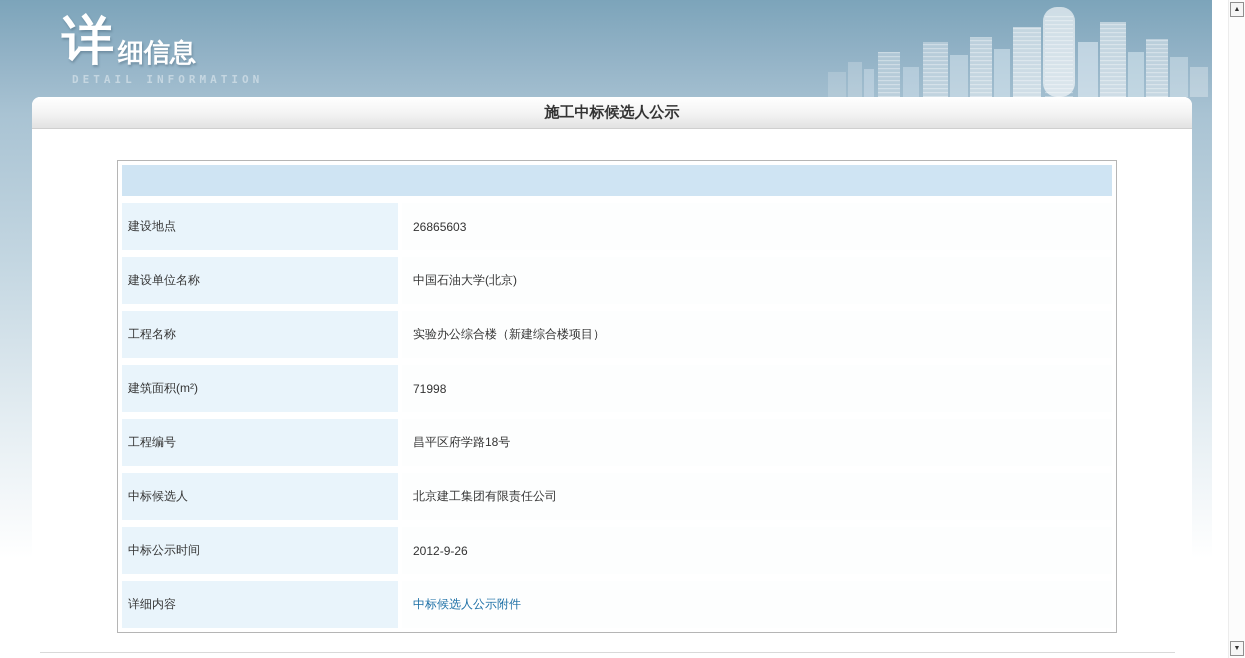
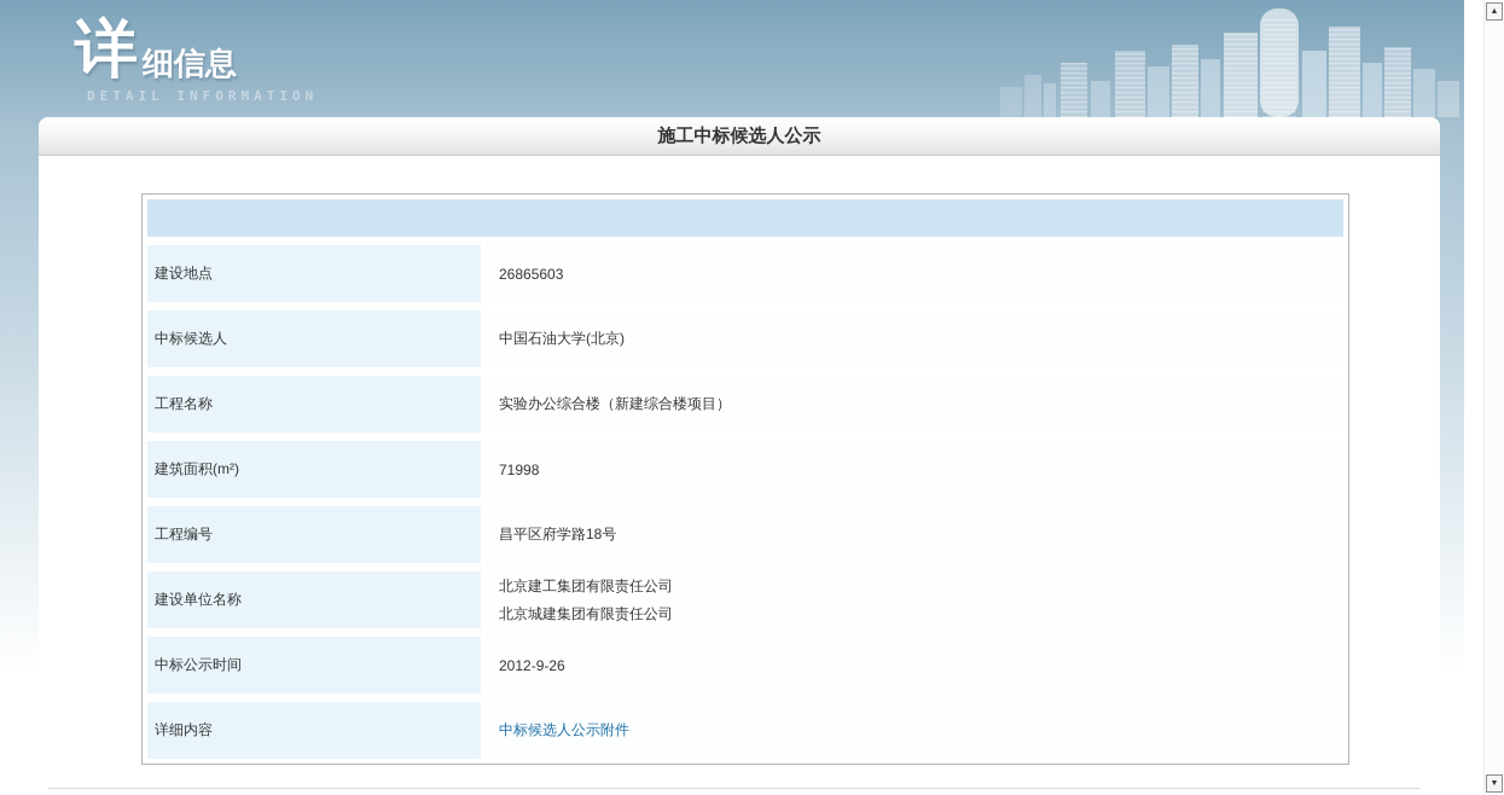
  详
  细信息
  DETAIL INFORMATION
  施工中标候选人公示
  建设地点
  26865603
- 建设单位名称
+ 中标候选人
  中国石油大学(北京)
  工程名称
  实验办公综合楼（新建综合楼项目）
  建筑面积(m²)
  71998
  工程编号
  昌平区府学路18号
- 中标候选人
+ 建设单位名称
  北京建工集团有限责任公司
+ 北京城建集团有限责任公司
  中标公示时间
  2012-9-26
  详细内容
  中标候选人公示附件
